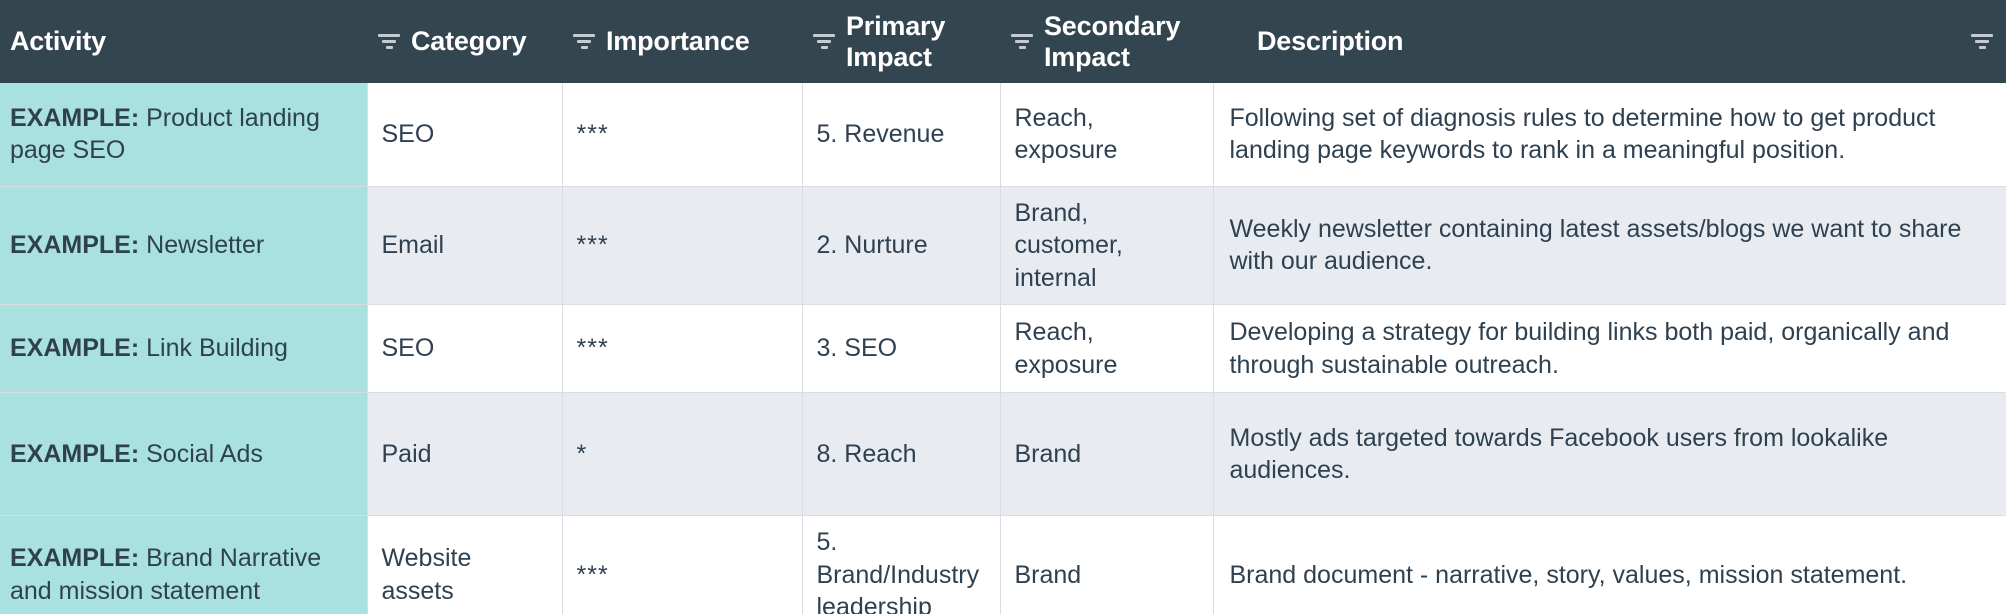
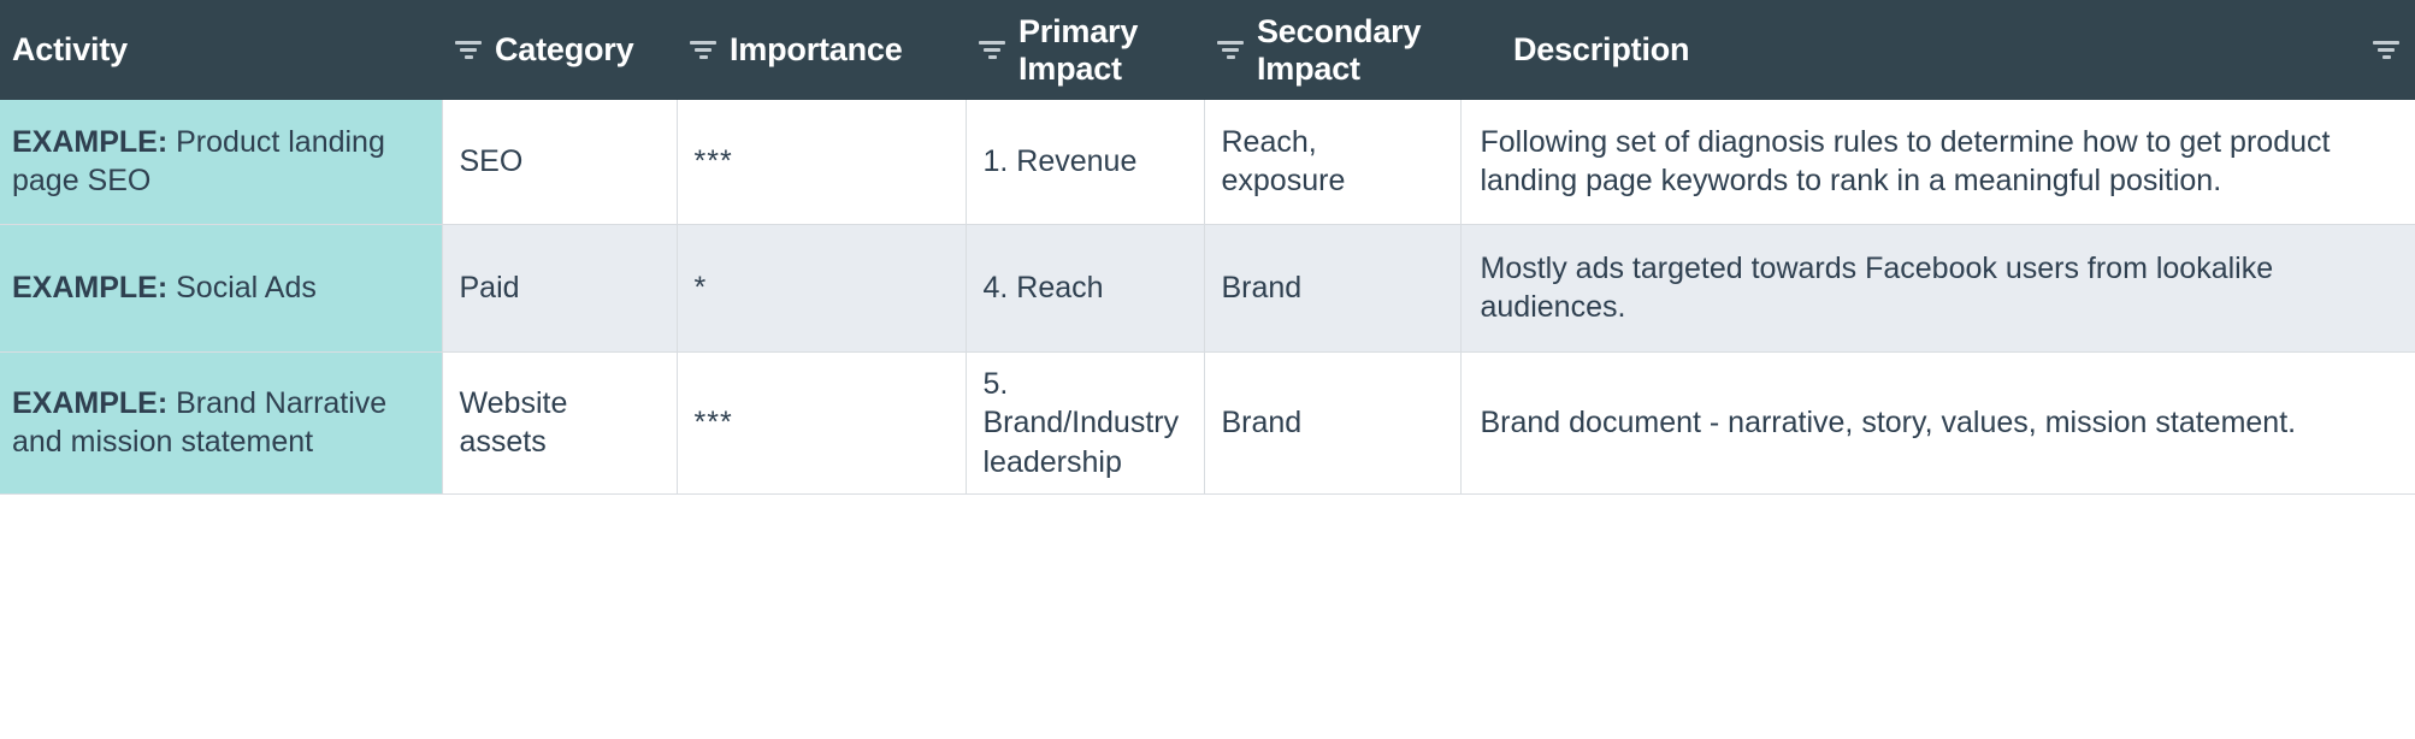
  Activity	Category	Importance	Primary Impact	Secondary Impact	Description
- EXAMPLE: Product landing page SEO	SEO	***	5. Revenue	Reach, exposure	Following set of diagnosis rules to determine how to get product landing page keywords to rank in a meaningful position.
+ EXAMPLE: Product landing page SEO	SEO	***	1. Revenue	Reach, exposure	Following set of diagnosis rules to determine how to get product landing page keywords to rank in a meaningful position.
- EXAMPLE: Newsletter	Email	***	2. Nurture	Brand, customer, internal	Weekly newsletter containing latest assets/blogs we want to share with our audience.
- EXAMPLE: Link Building	SEO	***	3. SEO	Reach, exposure	Developing a strategy for building links both paid, organically and through sustainable outreach.
- EXAMPLE: Social Ads	Paid	*	8. Reach	Brand	Mostly ads targeted towards Facebook users from lookalike audiences.
+ EXAMPLE: Social Ads	Paid	*	4. Reach	Brand	Mostly ads targeted towards Facebook users from lookalike audiences.
  EXAMPLE: Brand Narrative and mission statement	Website assets	***	5. Brand/Industry leadership	Brand	Brand document - narrative, story, values, mission statement.
